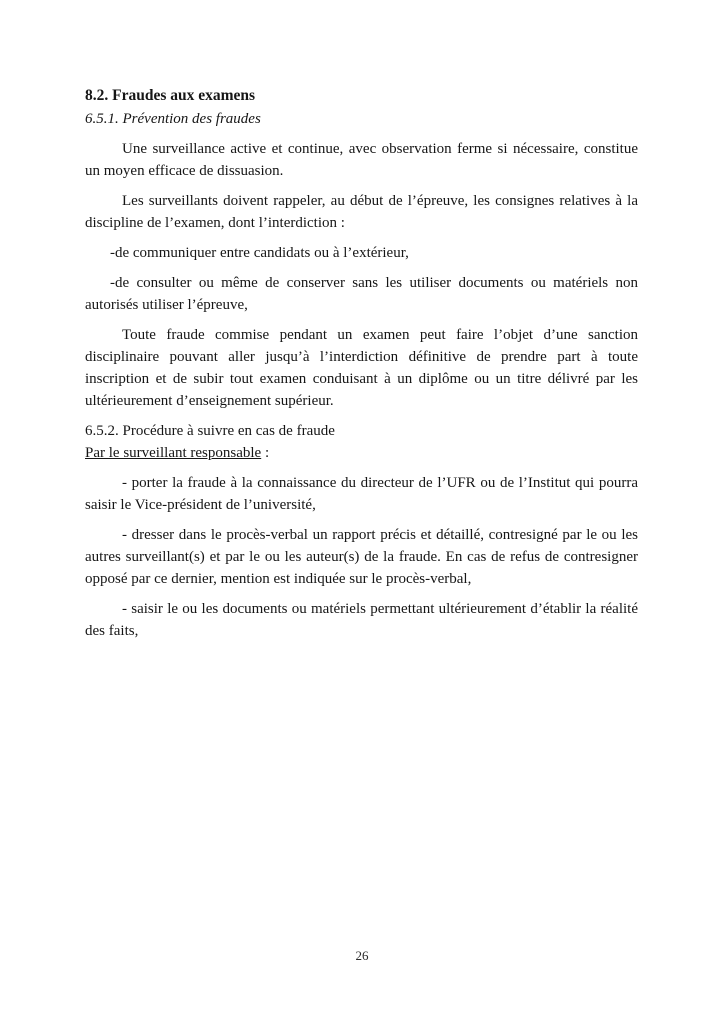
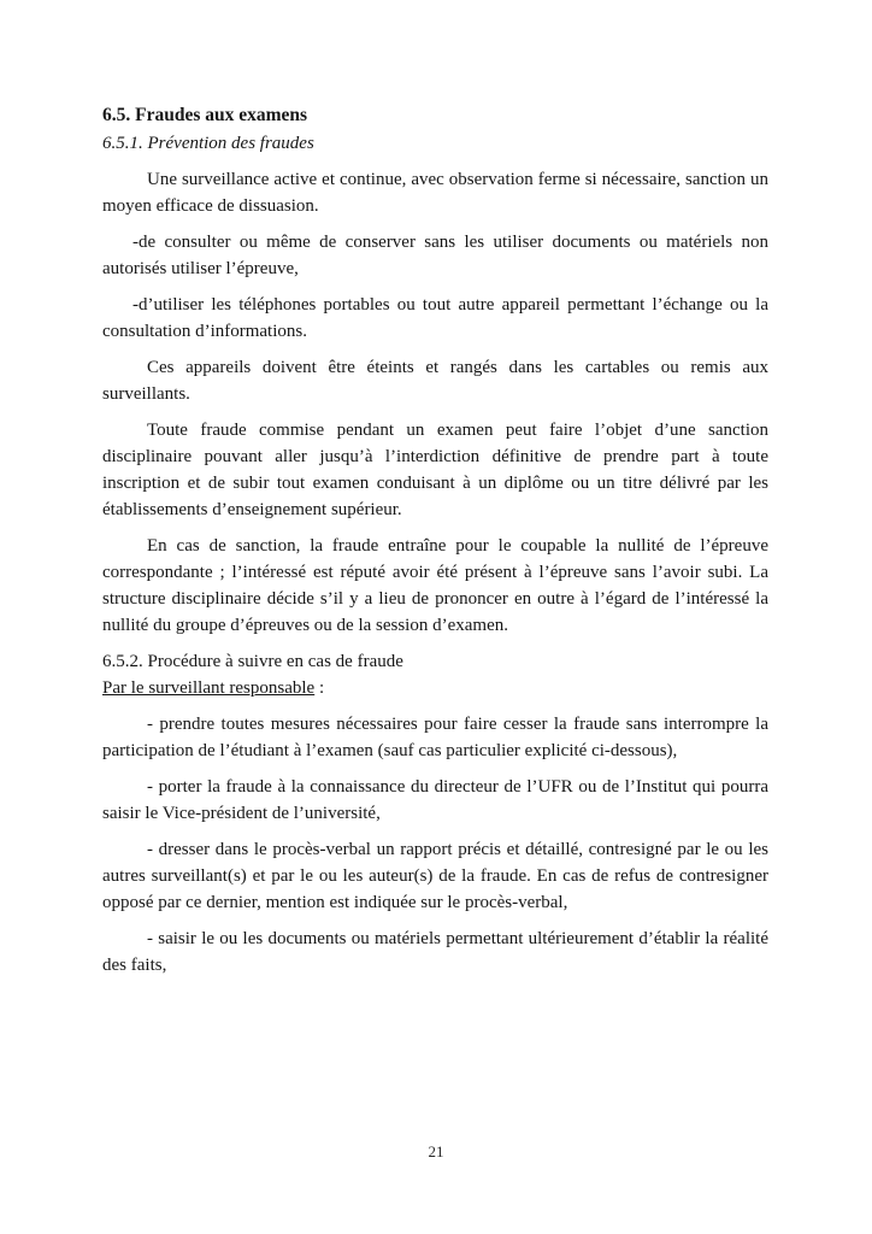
- 8.2. Fraudes aux examens
+ 6.5. Fraudes aux examens
  6.5.1. Prévention des fraudes
- Une surveillance active et continue, avec observation ferme si nécessaire, constitue un moyen efficace de dissuasion.
+ Une surveillance active et continue, avec observation ferme si nécessaire, sanction un moyen efficace de dissuasion.
- Les surveillants doivent rappeler, au début de l’épreuve, les consignes relatives à la discipline de l’examen, dont l’interdiction :
- -de communiquer entre candidats ou à l’extérieur,
  -de consulter ou même de conserver sans les utiliser documents ou matériels non autorisés utiliser l’épreuve,
+ -d’utiliser les téléphones portables ou tout autre appareil permettant l’échange ou la consultation d’informations.
+ Ces appareils doivent être éteints et rangés dans les cartables ou remis aux surveillants.
- Toute fraude commise pendant un examen peut faire l’objet d’une sanction disciplinaire pouvant aller jusqu’à l’interdiction définitive de prendre part à toute inscription et de subir tout examen conduisant à un diplôme ou un titre délivré par les ultérieurement d’enseignement supérieur.
+ Toute fraude commise pendant un examen peut faire l’objet d’une sanction disciplinaire pouvant aller jusqu’à l’interdiction définitive de prendre part à toute inscription et de subir tout examen conduisant à un diplôme ou un titre délivré par les établissements d’enseignement supérieur.
+ En cas de sanction, la fraude entraîne pour le coupable la nullité de l’épreuve correspondante ; l’intéressé est réputé avoir été présent à l’épreuve sans l’avoir subi. La structure disciplinaire décide s’il y a lieu de prononcer en outre à l’égard de l’intéressé la nullité du groupe d’épreuves ou de la session d’examen.
  6.5.2. Procédure à suivre en cas de fraude
  Par le surveillant responsable :
+ - prendre toutes mesures nécessaires pour faire cesser la fraude sans interrompre la participation de l’étudiant à l’examen (sauf cas particulier explicité ci-dessous),
  - porter la fraude à la connaissance du directeur de l’UFR ou de l’Institut qui pourra saisir le Vice-président de l’université,
  - dresser dans le procès-verbal un rapport précis et détaillé, contresigné par le ou les autres surveillant(s) et par le ou les auteur(s) de la fraude. En cas de refus de contresigner opposé par ce dernier, mention est indiquée sur le procès-verbal,
  - saisir le ou les documents ou matériels permettant ultérieurement d’établir la réalité des faits,
- 26
+ 21
